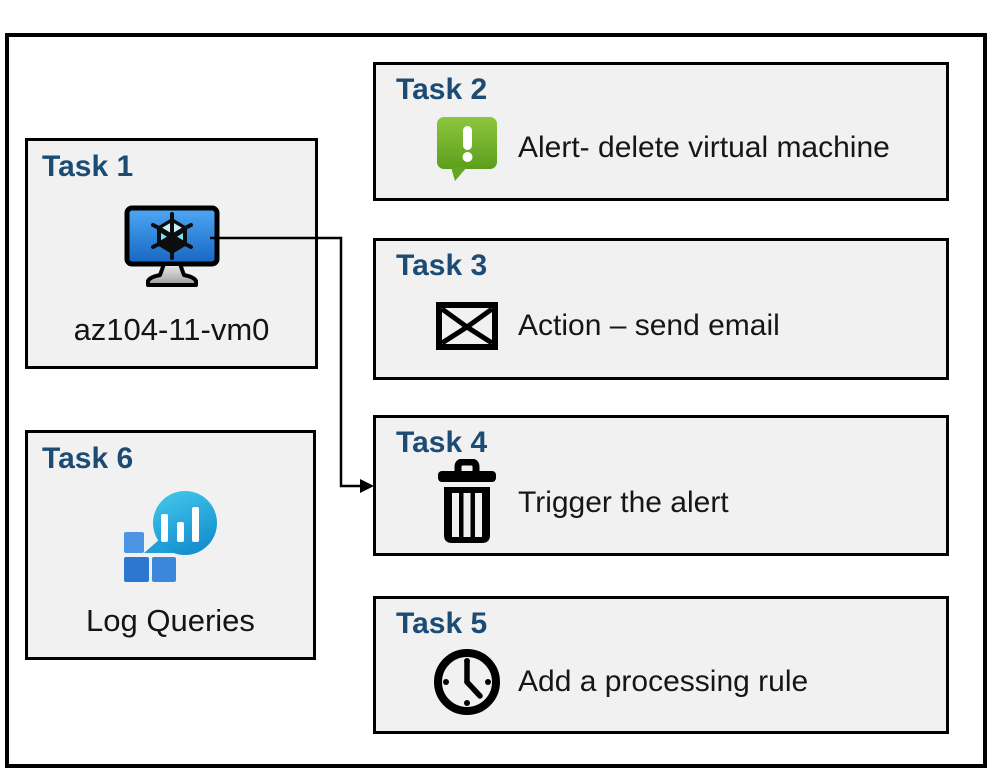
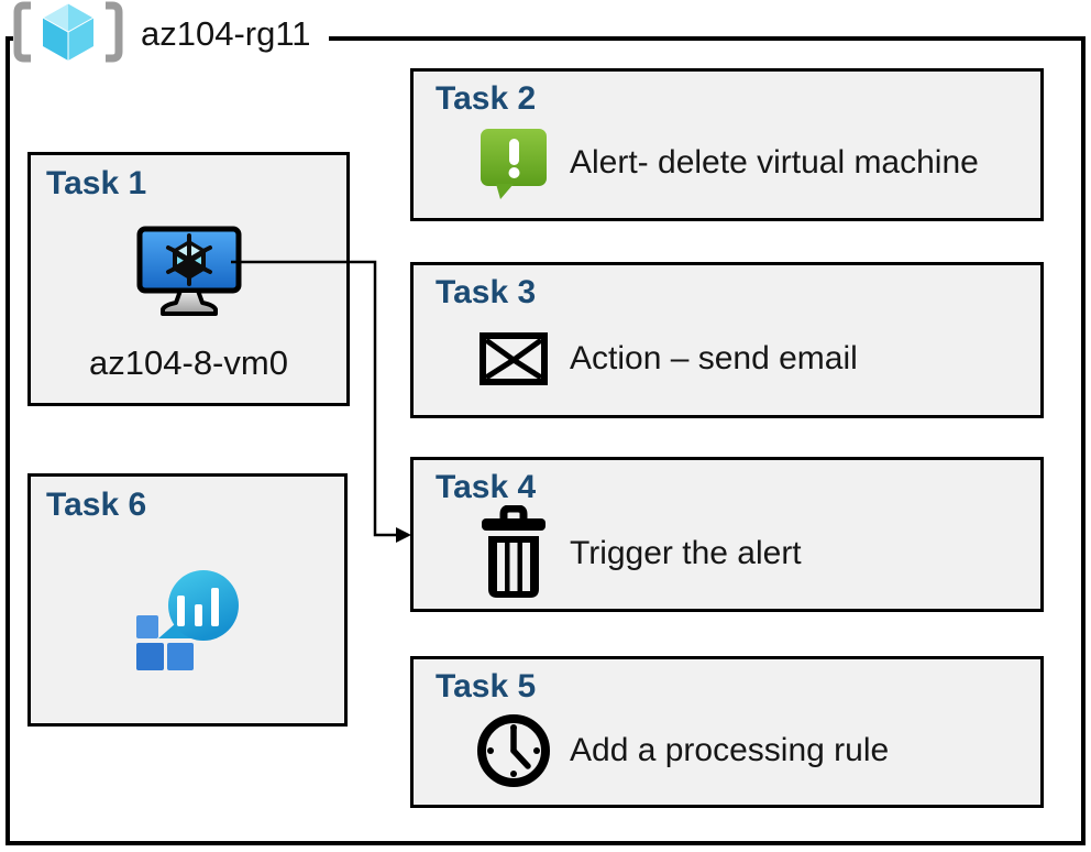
+ az104-rg11
  Task 1
- az104-11-vm0
+ az104-8-vm0
  Task 6
- Log Queries
  Task 2
  Alert- delete virtual machine
  Task 3
  Action – send email
  Task 4
  Trigger the alert
  Task 5
  Add a processing rule
